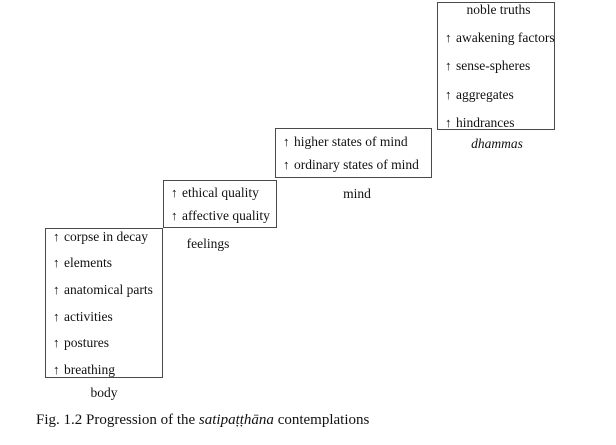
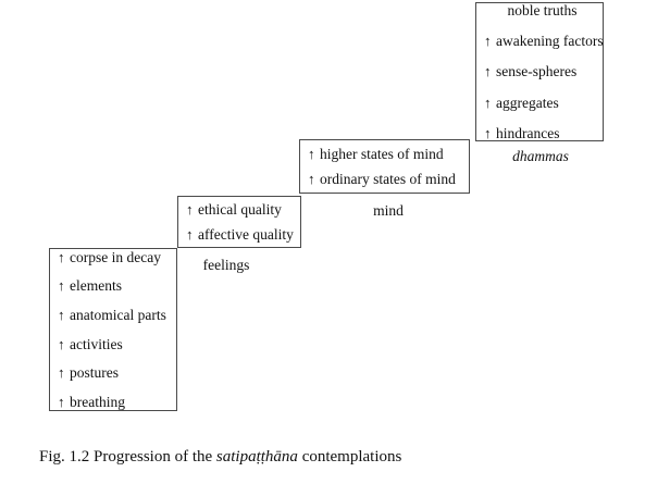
  noble truths
  ↑
  awakening factors
  ↑
  sense-spheres
  ↑
  aggregates
  ↑
  hindrances
  dhammas
  ↑
  higher states of mind
  ↑
  ordinary states of mind
  mind
  ↑
  ethical quality
  ↑
  affective quality
  feelings
  ↑
  corpse in decay
  ↑
  elements
  ↑
  anatomical parts
  ↑
  activities
  ↑
  postures
  ↑
  breathing
- body
  Fig. 1.2 Progression of the satipaṭṭhāna contemplations
